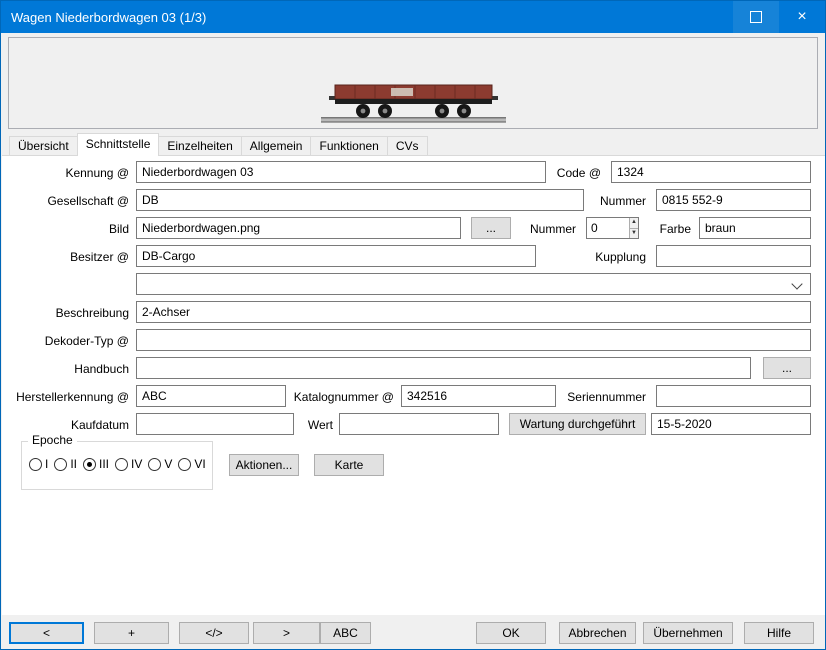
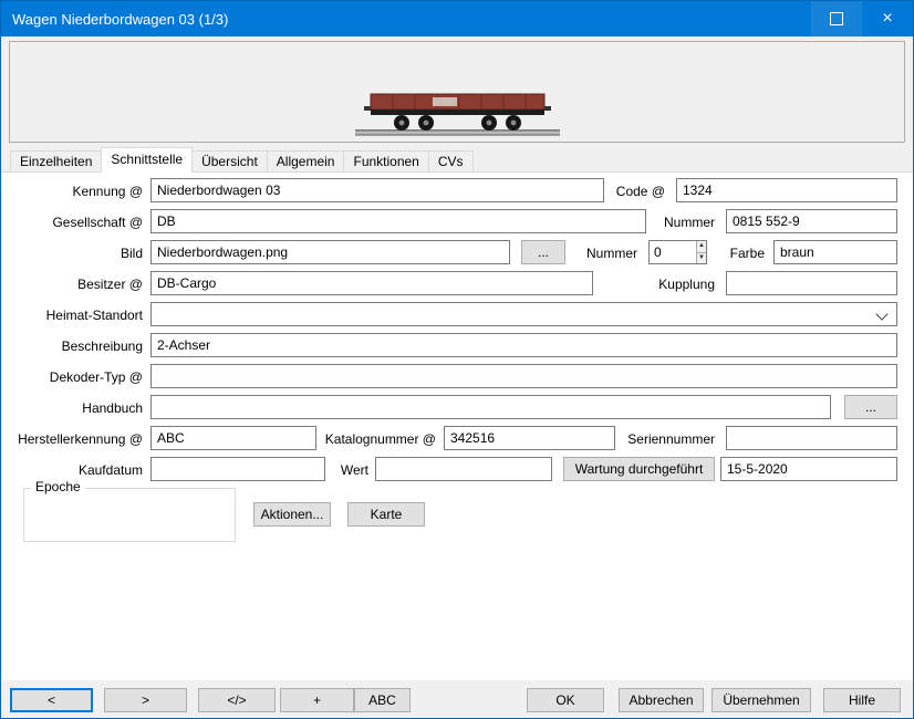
  Wagen Niederbordwagen 03 (1/3)
  ×
- Übersicht
+ Einzelheiten
  Schnittstelle
- Einzelheiten
+ Übersicht
  Allgemein
  Funktionen
  CVs
  Kennung @
  Niederbordwagen 03
  Code @
  1324
  Gesellschaft @
  DB
  Nummer
  0815 552-9
  Bild
  Niederbordwagen.png
  ...
  Nummer
  0
  Farbe
  braun
  Besitzer @
  DB-Cargo
  Kupplung
+ Heimat-Standort
  Beschreibung
  2-Achser
  Dekoder-Typ @
  Handbuch
  ...
  Herstellerkennung @
  ABC
  Katalognummer @
  342516
  Seriennummer
  Kaufdatum
  Wert
  Wartung durchgeführt
  15-5-2020
  Epoche
- I
- II
- III
- IV
- V
- VI
  Aktionen...
  Karte
  <
- +
+ >
  </>
- >
+ +
  ABC
  OK
  Abbrechen
  Übernehmen
  Hilfe
